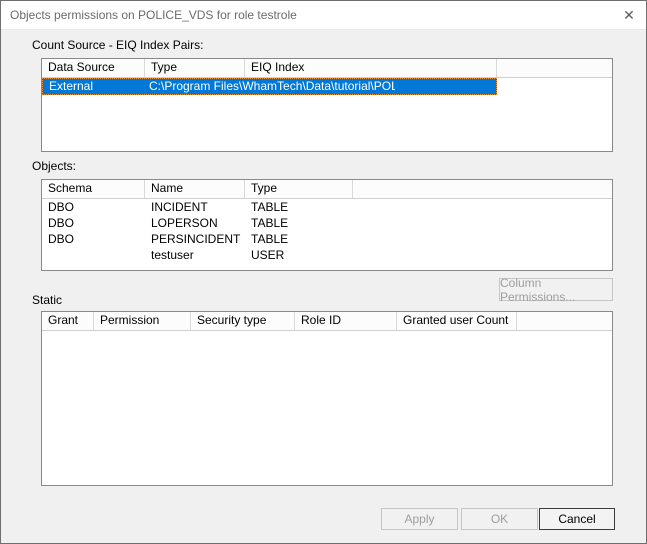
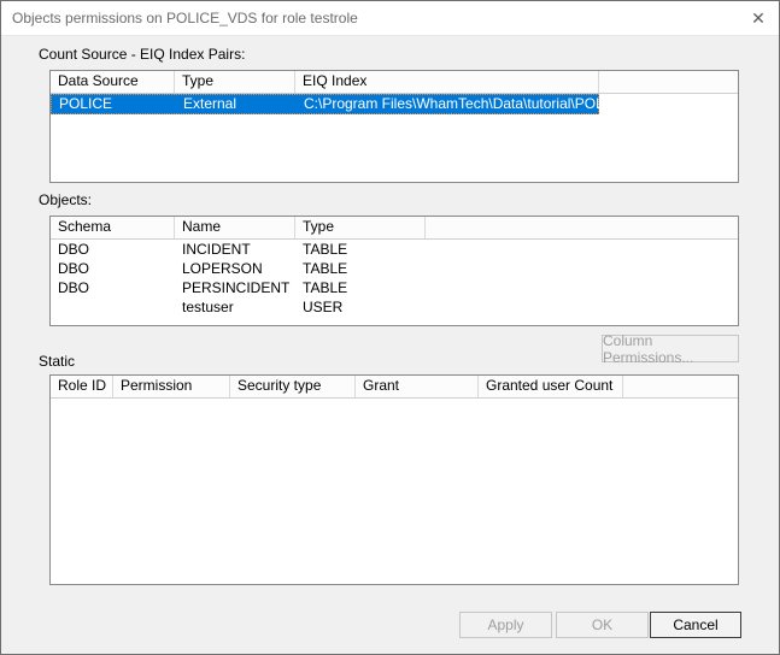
  Objects permissions on POLICE_VDS for role testrole
  ✕
  Count Source - EIQ Index Pairs:
  Data Source
  Type
  EIQ Index
+ POLICE
  External
  C:\Program Files\WhamTech\Data\tutorial\POL
  Objects:
  Schema
  Name
  Type
  DBO
  INCIDENT
  TABLE
  DBO
  LOPERSON
  TABLE
  DBO
  PERSINCIDENT
  TABLE
  testuser
  USER
  Column Permissions...
  Static
- Grant
+ Role ID
  Permission
  Security type
- Role ID
+ Grant
  Granted user Count
  Apply
  OK
  Cancel
